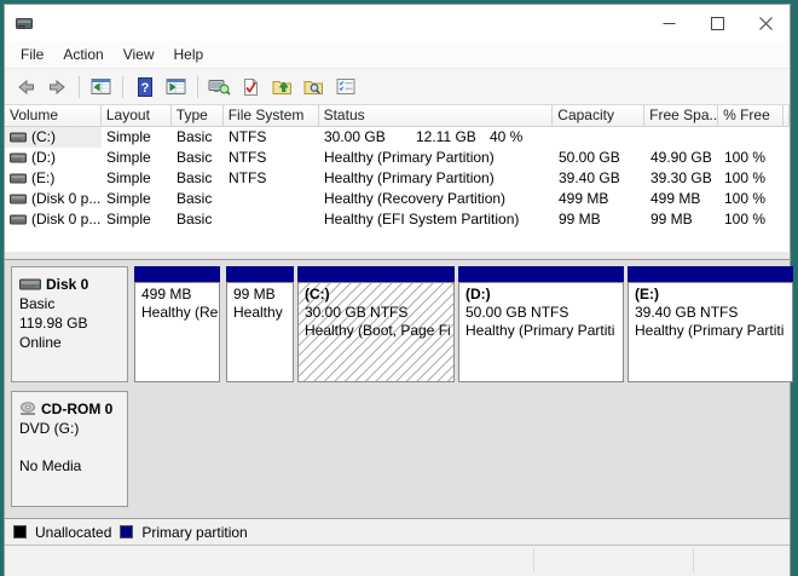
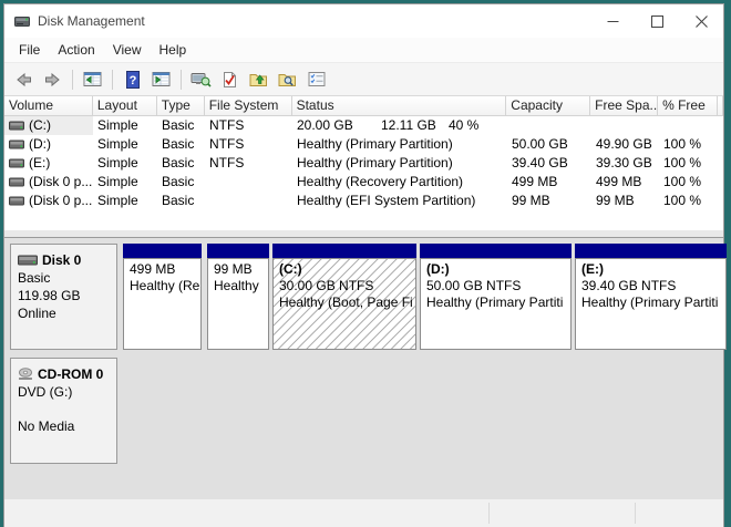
+ Disk Management
  File
  Action
  View
  Help
  ?
  Volume
  Layout
  Type
  File System
  Status
  Capacity
  Free Spa..
  % Free
  (C:)
  Simple
  Basic
  NTFS
- 30.00 GB
+ 20.00 GB
  12.11 GB
  40 %
  (D:)
  Simple
  Basic
  NTFS
  Healthy (Primary Partition)
  50.00 GB
  49.90 GB
  100 %
  (E:)
  Simple
  Basic
  NTFS
  Healthy (Primary Partition)
  39.40 GB
  39.30 GB
  100 %
  (Disk 0 p...
  Simple
  Basic
  Healthy (Recovery Partition)
  499 MB
  499 MB
  100 %
  (Disk 0 p...
  Simple
  Basic
  Healthy (EFI System Partition)
  99 MB
  99 MB
  100 %
  Disk 0
  Basic
  119.98 GB
  Online
  499 MB
  Healthy (Re
  99 MB
  Healthy
  (C:)
  30.00 GB NTFS
  Healthy (Boot, Page Fi
  (D:)
  50.00 GB NTFS
  Healthy (Primary Partiti
  (E:)
  39.40 GB NTFS
  Healthy (Primary Partiti
  CD-ROM 0
  DVD (G:)
  No Media
- Unallocated
- Primary partition
